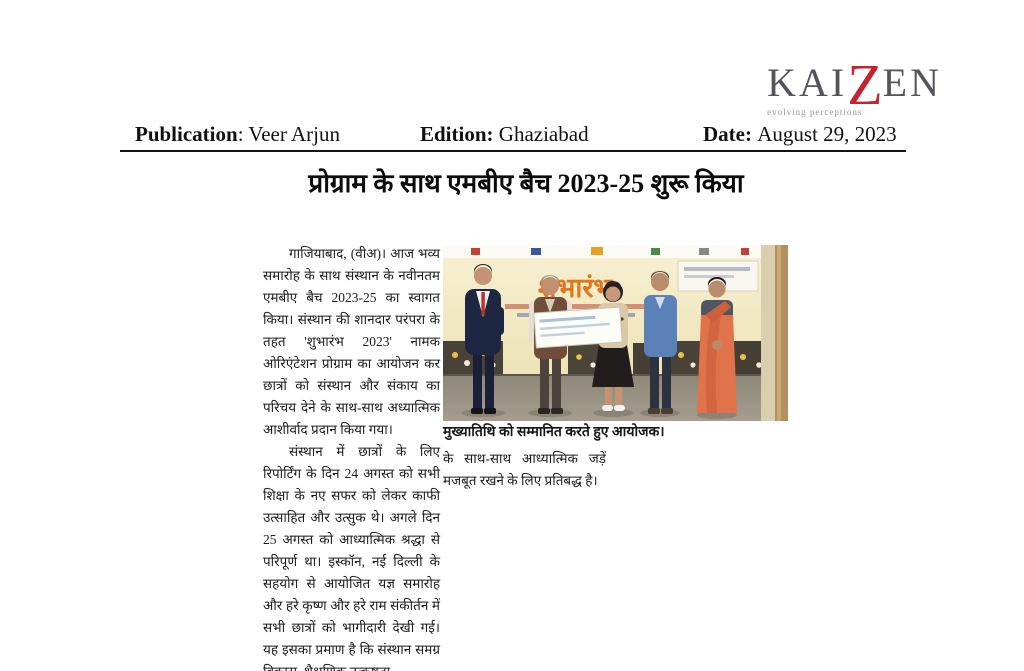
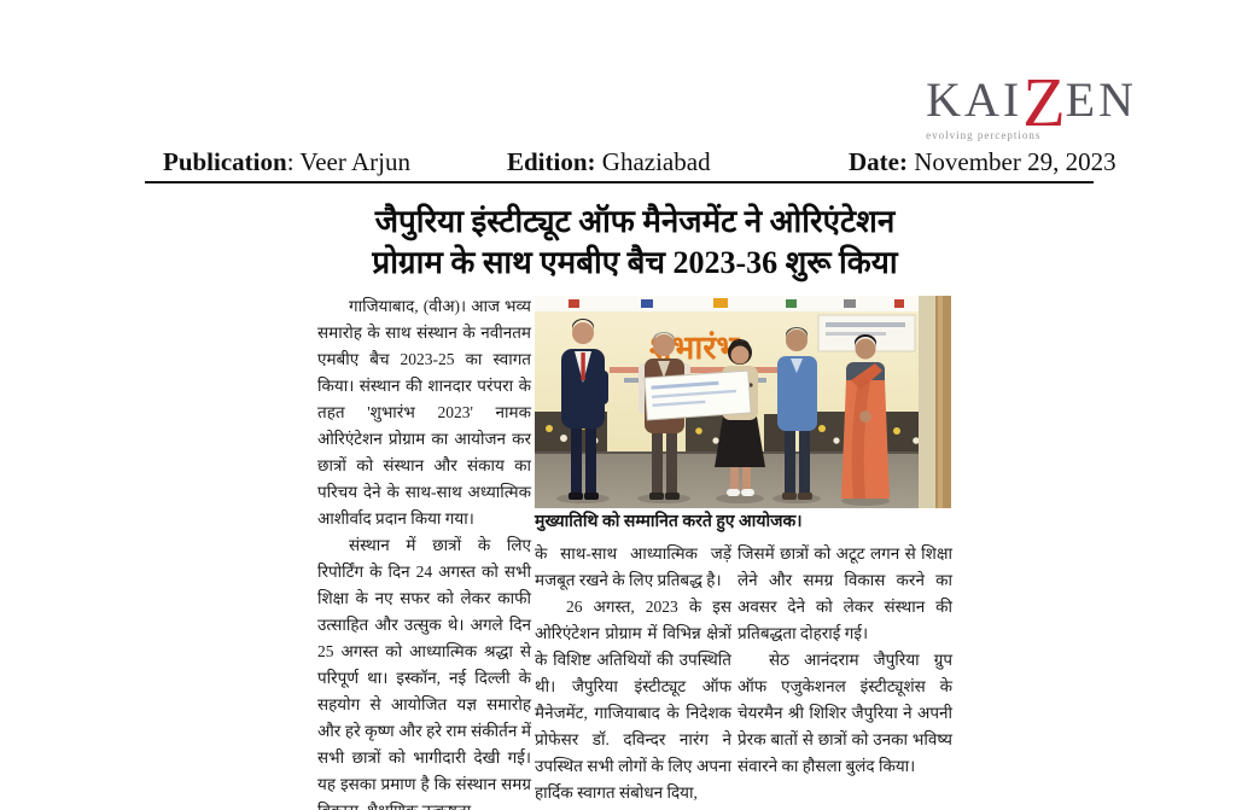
  KAI
  Z
  EN
  evolving perceptions
  Publication: Veer Arjun
  Edition: Ghaziabad
- Date: August 29, 2023
+ Date: November 29, 2023
+ जैपुरिया इंस्टीट्यूट ऑफ मैनेजमेंट ने ओरिएंटेशन
- प्रोग्राम के साथ एमबीए बैच 2023-25 शुरू किया
+ प्रोग्राम के साथ एमबीए बैच 2023-36 शुरू किया
  गाजियाबाद, (वीअ)। आज भव्य समारोह के साथ संस्थान के नवीनतम एमबीए बैच 2023-25 का स्वागत किया। संस्थान की शानदार परंपरा के तहत 'शुभारंभ 2023' नामक ओरिएंटेशन प्रोग्राम का आयोजन कर छात्रों को संस्थान और संकाय का परिचय देने के साथ-साथ अध्यात्मिक आशीर्वाद प्रदान किया गया।
  संस्थान में छात्रों के लिए रिपोर्टिंग के दिन 24 अगस्त को सभी शिक्षा के नए सफर को लेकर काफी उत्साहित और उत्सुक थे। अगले दिन 25 अगस्त को आध्यात्मिक श्रद्धा से परिपूर्ण था। इस्कॉन, नई दिल्ली के सहयोग से आयोजित यज्ञ समारोह और हरे कृष्ण और हरे राम संकीर्तन में सभी छात्रों को भागीदारी देखी गई। यह इसका प्रमाण है कि संस्थान समग्र
  भारंभ
  मुख्यातिथि को सम्मानित करते हुए आयोजक।
  के साथ-साथ आध्यात्मिक जड़ें मजबूत रखने के लिए प्रतिबद्ध है।
+ 26 अगस्त, 2023 के इस ओरिएंटेशन प्रोग्राम में विभिन्न क्षेत्रों के विशिष्ट अतिथियों की उपस्थिति थी। जैपुरिया इंस्टीट्यूट ऑफ मैनेजमेंट, गाजियाबाद के निदेशक प्रोफेसर डॉ. दविन्दर नारंग ने उपस्थित सभी लोगों के लिए अपना हार्दिक स्वागत संबोधन दिया,
+ जिसमें छात्रों को अटूट लगन से शिक्षा लेने और समग्र विकास करने का अवसर देने को लेकर संस्थान की प्रतिबद्धता दोहराई गई।
+ सेठ आनंदराम जैपुरिया ग्रुप ऑफ एजुकेशनल इंस्टीट्यूशंस के चेयरमैन श्री शिशिर जैपुरिया ने अपनी प्रेरक बातों से छात्रों को उनका भविष्य संवारने का हौसला बुलंद किया।
